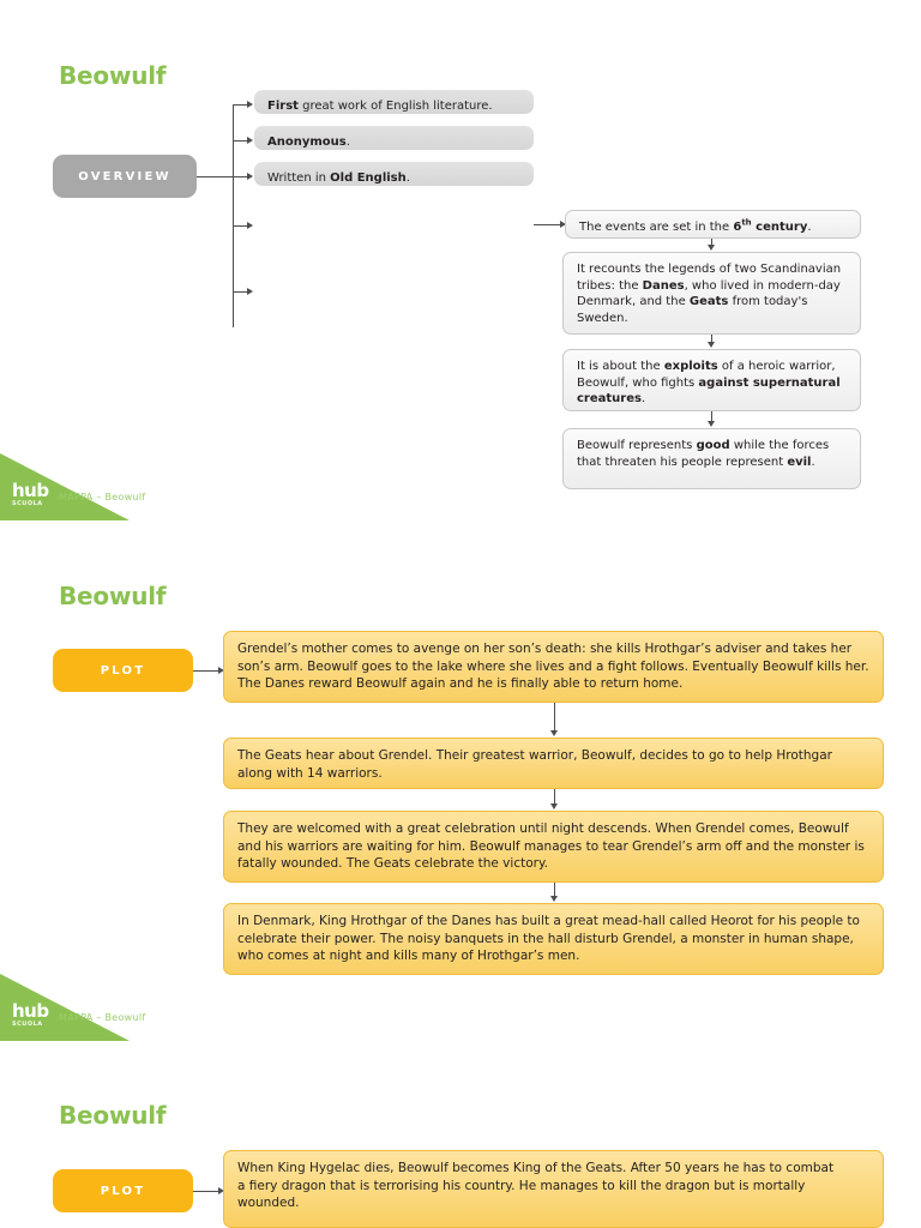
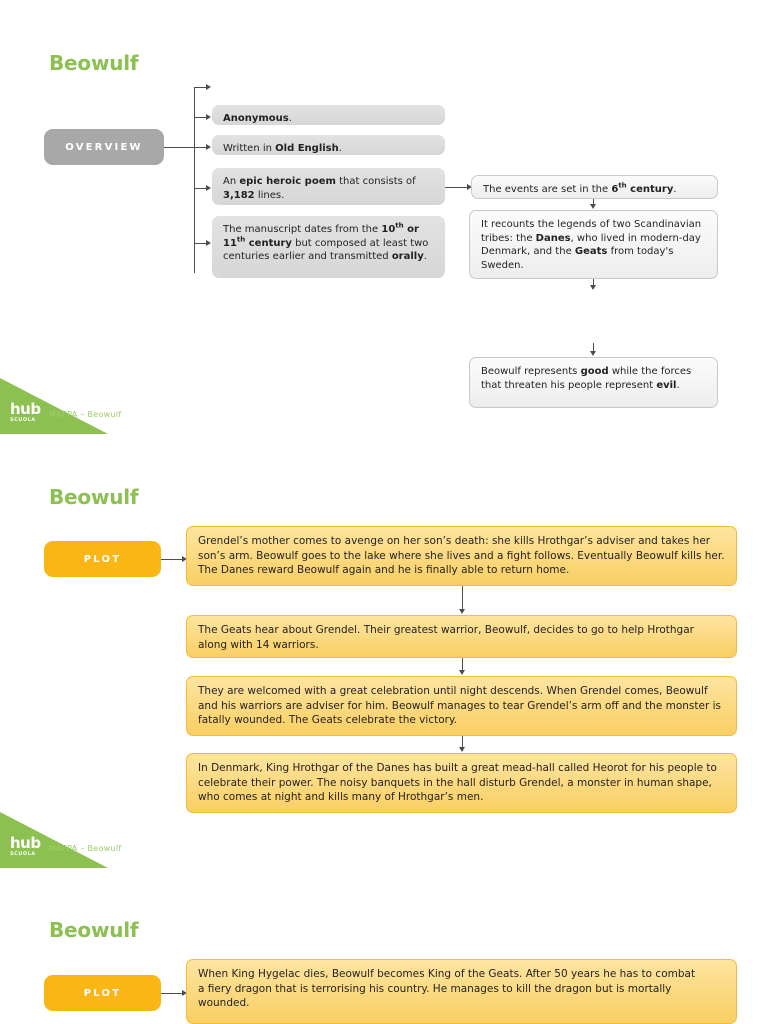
  Beowulf
  OVERVIEW
- First great work of English literature.
  Anonymous.
  Written in Old English.
+ An epic heroic poem that consists of 3,182 lines.
+ The manuscript dates from the 10th or 11th century but composed at least two centuries earlier and transmitted orally.
  The events are set in the 6th century.
  It recounts the legends of two Scandinavian tribes: the Danes, who lived in modern-day Denmark, and the Geats from today's Sweden.
- It is about the exploits of a heroic warrior, Beowulf, who fights against supernatural creatures.
  Beowulf represents good while the forces that threaten his people represent evil.
  hub
  MAPPA – Beowulf
  Beowulf
  PLOT
  Grendel’s mother comes to avenge on her son’s death: she kills Hrothgar’s adviser and takes her son’s arm. Beowulf goes to the lake where she lives and a fight follows. Eventually Beowulf kills her. The Danes reward Beowulf again and he is finally able to return home.
  The Geats hear about Grendel. Their greatest warrior, Beowulf, decides to go to help Hrothgar along with 14 warriors.
- They are welcomed with a great celebration until night descends. When Grendel comes, Beowulf and his warriors are waiting for him. Beowulf manages to tear Grendel’s arm off and the monster is fatally wounded. The Geats celebrate the victory.
+ They are welcomed with a great celebration until night descends. When Grendel comes, Beowulf and his warriors are adviser for him. Beowulf manages to tear Grendel’s arm off and the monster is fatally wounded. The Geats celebrate the victory.
  In Denmark, King Hrothgar of the Danes has built a great mead-hall called Heorot for his people to celebrate their power. The noisy banquets in the hall disturb Grendel, a monster in human shape, who comes at night and kills many of Hrothgar’s men.
  hub
  MAPPA – Beowulf
  Beowulf
  PLOT
  When King Hygelac dies, Beowulf becomes King of the Geats. After 50 years he has to combat
  a fiery dragon that is terrorising his country. He manages to kill the dragon but is mortally wounded.
